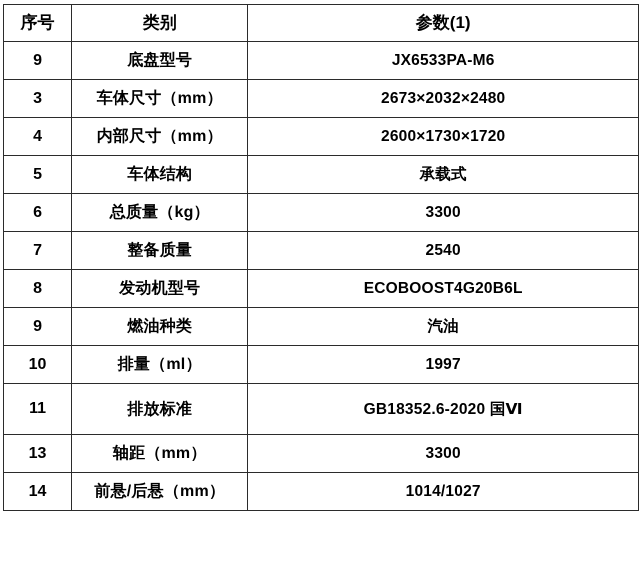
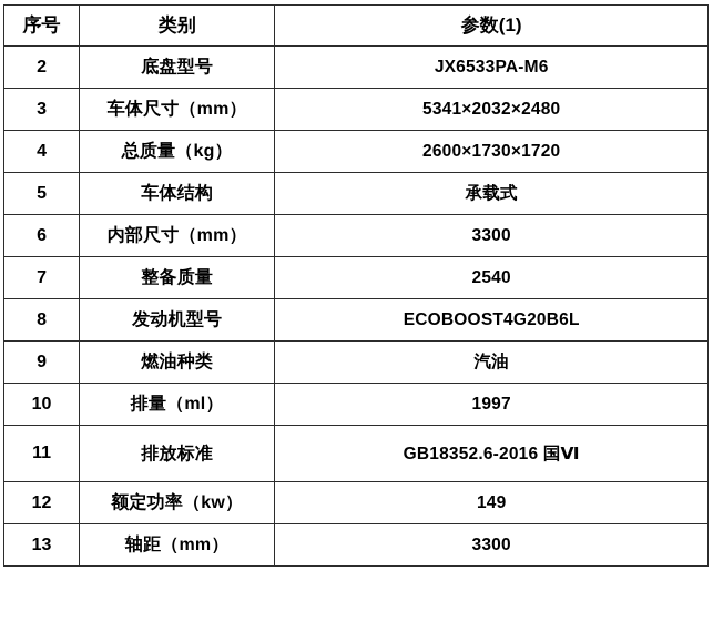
  序号	类别	参数(1)
- 9	底盘型号	JX6533PA-M6
+ 2	底盘型号	JX6533PA-M6
- 3	车体尺寸（mm）	2673×2032×2480
+ 3	车体尺寸（mm）	5341×2032×2480
- 4	内部尺寸（mm）	2600×1730×1720
+ 4	总质量（kg）	2600×1730×1720
  5	车体结构	承载式
- 6	总质量（kg）	3300
+ 6	内部尺寸（mm）	3300
  7	整备质量	2540
  8	发动机型号	ECOBOOST4G20B6L
  9	燃油种类	汽油
  10	排量（ml）	1997
- 11	排放标准	GB18352.6-2020 国Ⅵ
+ 11	排放标准	GB18352.6-2016 国Ⅵ
+ 12	额定功率（kw）	149
  13	轴距（mm）	3300
- 14	前悬/后悬（mm）	1014/1027
